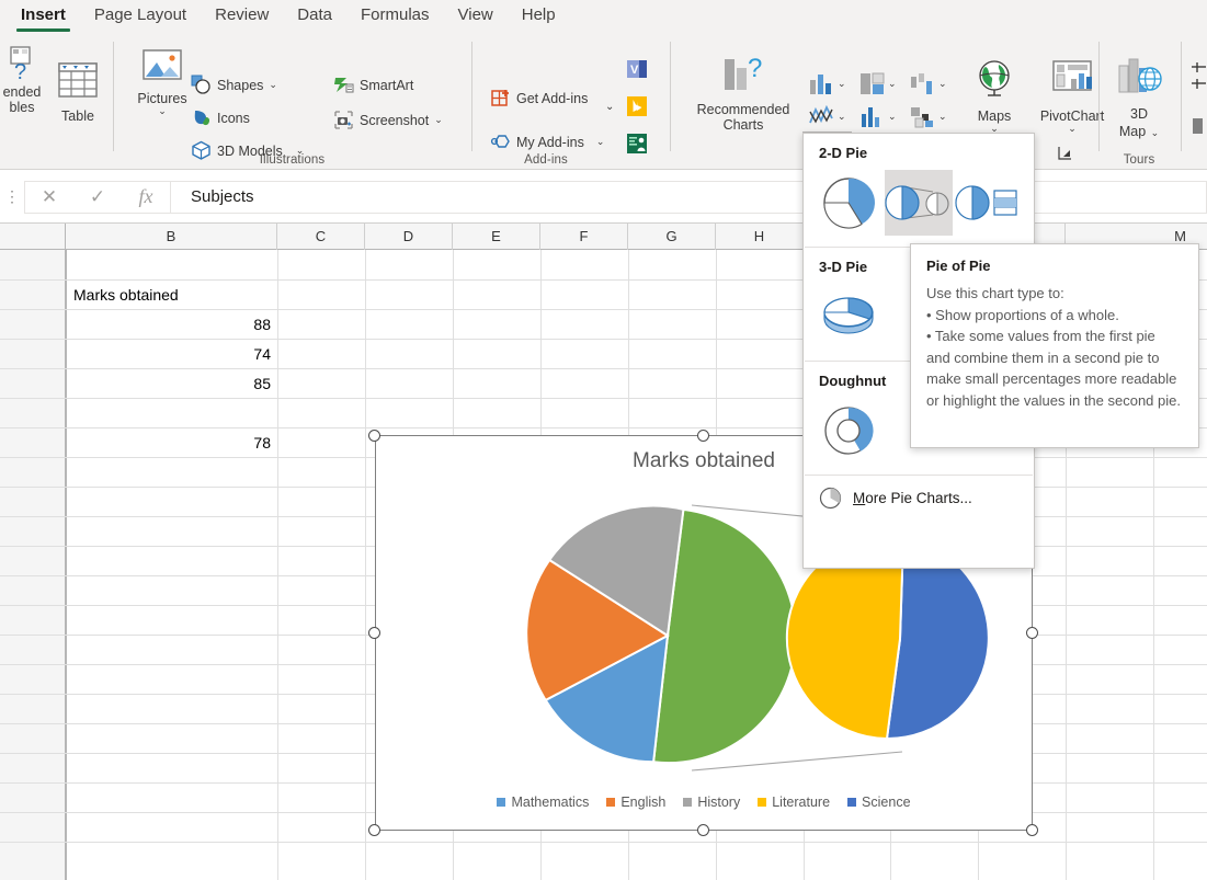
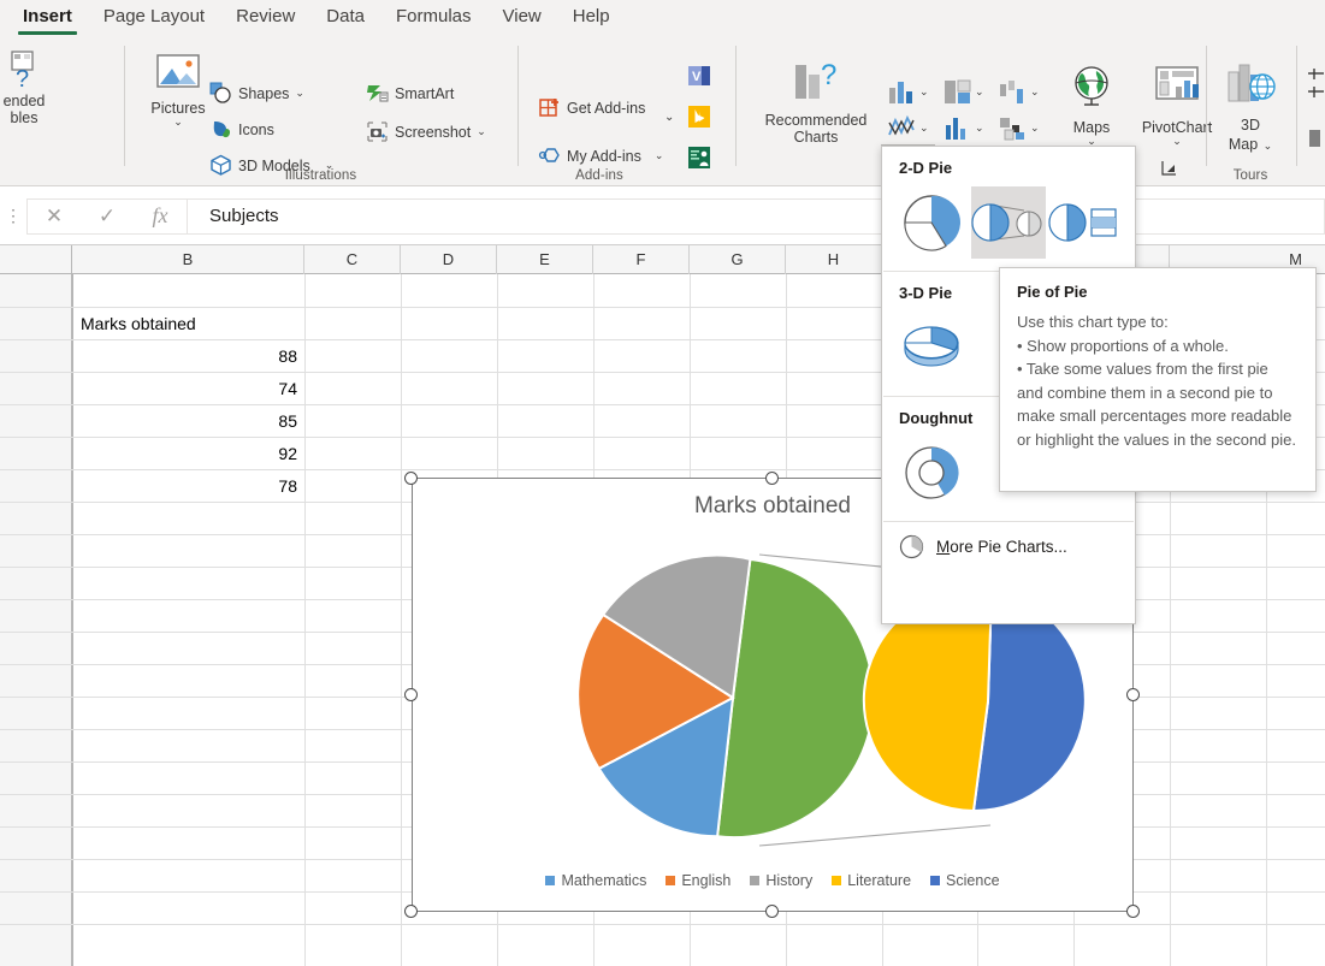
  Insert
  Page Layout
  Review
  Data
  Formulas
  View
  Help
  ?
  ended
  bles
- Table
  Pictures
  ⌄
  Shapes
  ⌄
  Icons
  3D Models
  ⌄
  SmartArt
  Screenshot
  ⌄
  Illustrations
  Get Add-ins
  My Add-ins
  ⌄
  Add-ins
  ⌄
  V
  ?
  Recommended
  Charts
  ⌄
  ⌄
  ⌄
  ⌄
  ⌄
  ⌄
  Maps
  ⌄
  PivotChat
  ⌄
  3D
  Map ⌄
  Tours
  ⋮
  ✕
  ✓
  fx
  Subjects
  B
  C
  D
  E
  F
  G
  H
  M
  Marks obtained
  88
  74
  85
+ 92
  78
  Marks obtained
  Mathematics
  English
  History
  Literature
  Science
  2-D Pie
  3-D Pie
  Doughnut
  More Pie Charts...
  Pie of Pie
  Use this chart type to:
  • Show proportions of a whole.
  • Take some values from the first pie and combine them in a second pie to make small percentages more readable or highlight the values in the second pie.
